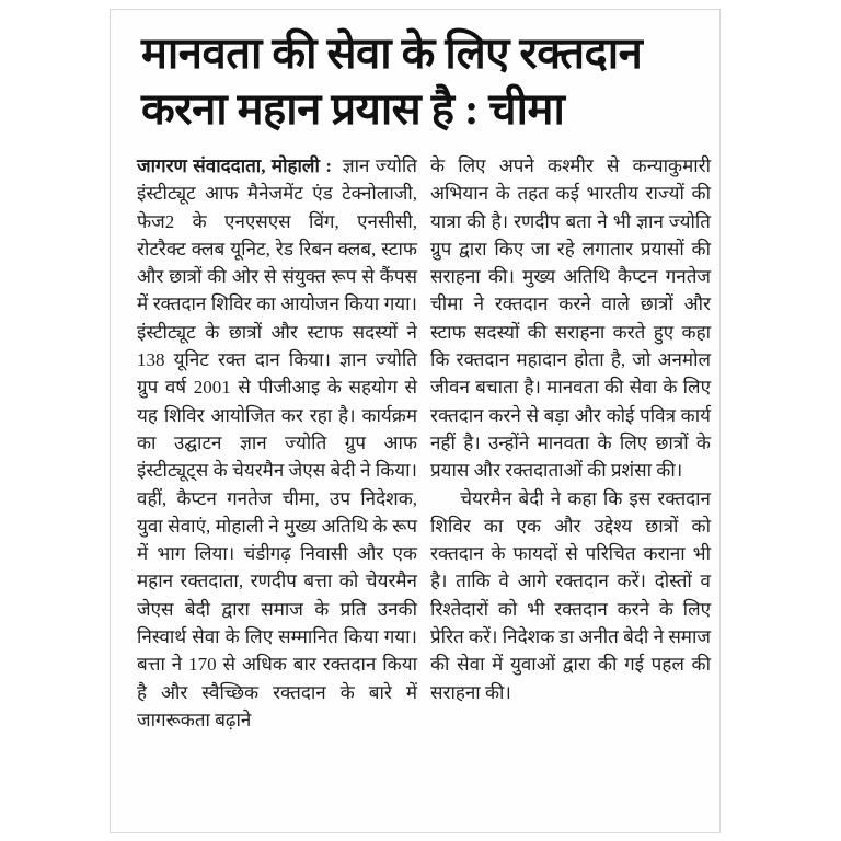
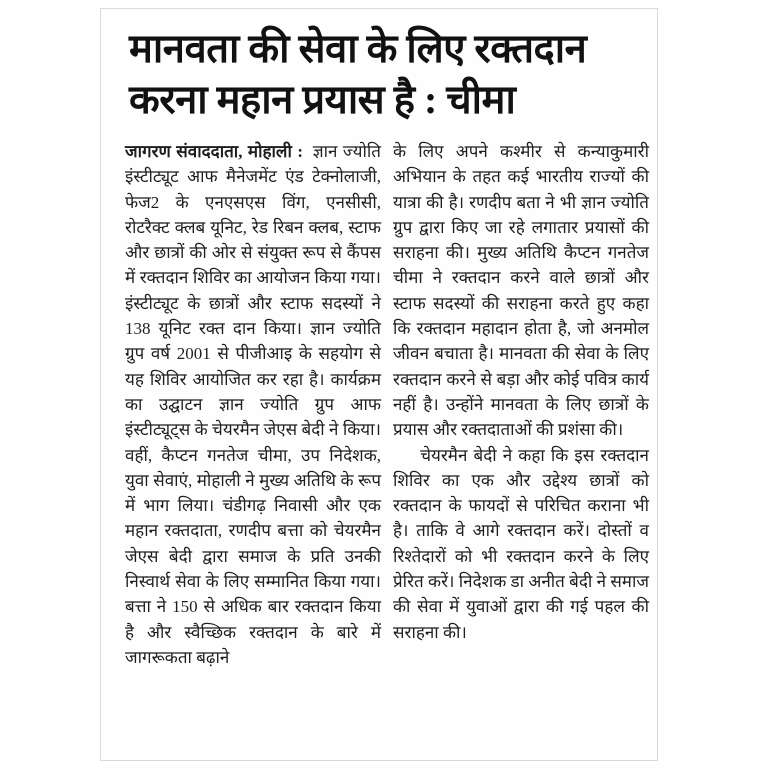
  मानवता की सेवा के लिए रक्तदान
  करना महान प्रयास है : चीमा
- जागरण संवाददाता, मोहाली : ज्ञान ज्योति इंस्टीट्यूट आफ मैनेजमेंट एंड टेक्नोलाजी, फेज2 के एनएसएस विंग, एनसीसी, रोटरैक्ट क्लब यूनिट, रेड रिबन क्लब, स्टाफ और छात्रों की ओर से संयुक्त रूप से कैंपस में रक्तदान शिविर का आयोजन किया गया। इंस्टीट्यूट के छात्रों और स्टाफ सदस्यों ने 138 यूनिट रक्त दान किया। ज्ञान ज्योति ग्रुप वर्ष 2001 से पीजीआइ के सहयोग से यह शिविर आयोजित कर रहा है। कार्यक्रम का उद्घाटन ज्ञान ज्योति ग्रुप आफ इंस्टीट्यूट्स के चेयरमैन जेएस बेदी ने किया। वहीं, कैप्टन गनतेज चीमा, उप निदेशक, युवा सेवाएं, मोहाली ने मुख्य अतिथि के रूप में भाग लिया। चंडीगढ़ निवासी और एक महान रक्तदाता, रणदीप बत्ता को चेयरमैन जेएस बेदी द्वारा समाज के प्रति उनकी निस्वार्थ सेवा के लिए सम्मानित किया गया। बत्ता ने 170 से अधिक बार रक्तदान किया है और स्वैच्छिक रक्तदान के बारे में जागरूकता बढ़ाने
+ जागरण संवाददाता, मोहाली : ज्ञान ज्योति इंस्टीट्यूट आफ मैनेजमेंट एंड टेक्नोलाजी, फेज2 के एनएसएस विंग, एनसीसी, रोटरैक्ट क्लब यूनिट, रेड रिबन क्लब, स्टाफ और छात्रों की ओर से संयुक्त रूप से कैंपस में रक्तदान शिविर का आयोजन किया गया। इंस्टीट्यूट के छात्रों और स्टाफ सदस्यों ने 138 यूनिट रक्त दान किया। ज्ञान ज्योति ग्रुप वर्ष 2001 से पीजीआइ के सहयोग से यह शिविर आयोजित कर रहा है। कार्यक्रम का उद्घाटन ज्ञान ज्योति ग्रुप आफ इंस्टीट्यूट्स के चेयरमैन जेएस बेदी ने किया। वहीं, कैप्टन गनतेज चीमा, उप निदेशक, युवा सेवाएं, मोहाली ने मुख्य अतिथि के रूप में भाग लिया। चंडीगढ़ निवासी और एक महान रक्तदाता, रणदीप बत्ता को चेयरमैन जेएस बेदी द्वारा समाज के प्रति उनकी निस्वार्थ सेवा के लिए सम्मानित किया गया। बत्ता ने 150 से अधिक बार रक्तदान किया है और स्वैच्छिक रक्तदान के बारे में जागरूकता बढ़ाने
  के लिए अपने कश्मीर से कन्याकुमारी अभियान के तहत कई भारतीय राज्यों की यात्रा की है। रणदीप बता ने भी ज्ञान ज्योति ग्रुप द्वारा किए जा रहे लगातार प्रयासों की सराहना की। मुख्य अतिथि कैप्टन गनतेज चीमा ने रक्तदान करने वाले छात्रों और स्टाफ सदस्यों की सराहना करते हुए कहा कि रक्तदान महादान होता है, जो अनमोल जीवन बचाता है। मानवता की सेवा के लिए रक्तदान करने से बड़ा और कोई पवित्र कार्य नहीं है। उन्होंने मानवता के लिए छात्रों के प्रयास और रक्तदाताओं की प्रशंसा की।
  चेयरमैन बेदी ने कहा कि इस रक्तदान शिविर का एक और उद्देश्य छात्रों को रक्तदान के फायदों से परिचित कराना भी है। ताकि वे आगे रक्तदान करें। दोस्तों व रिश्तेदारों को भी रक्तदान करने के लिए प्रेरित करें। निदेशक डा अनीत बेदी ने समाज की सेवा में युवाओं द्वारा की गई पहल की सराहना की।
